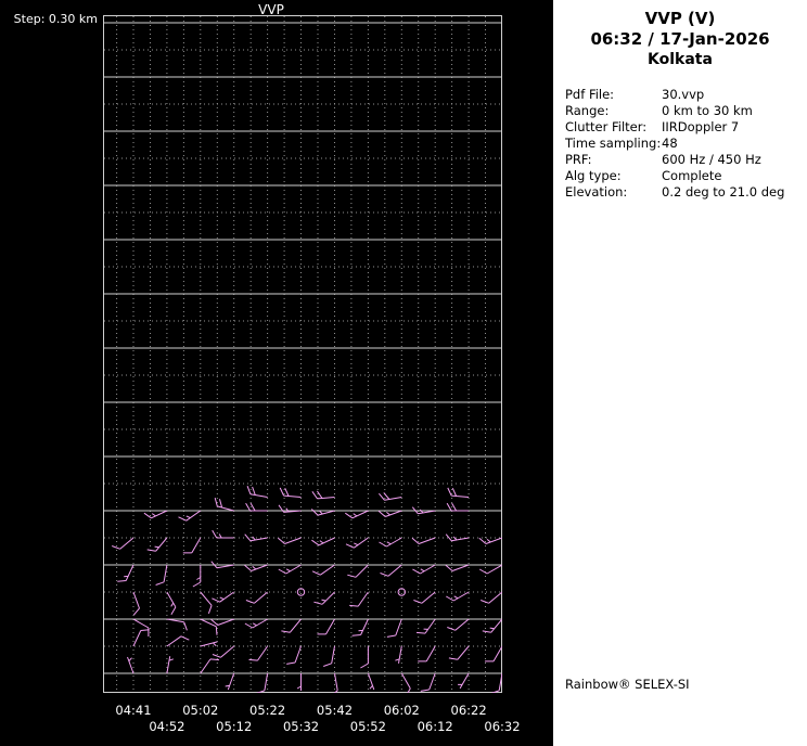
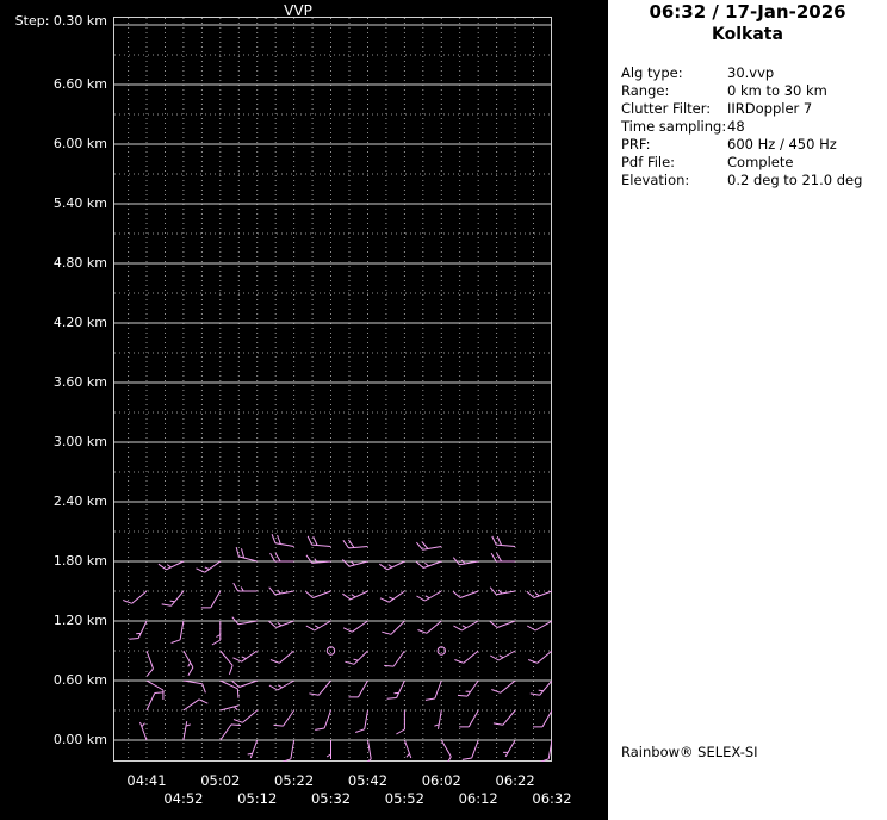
  VVP
  Step: 0.30 km
+ 6.60 km
+ 6.00 km
+ 5.40 km
+ 4.80 km
+ 4.20 km
+ 3.60 km
+ 3.00 km
+ 2.40 km
+ 1.80 km
+ 1.20 km
+ 0.60 km
+ 0.00 km
  04:41
  04:52
  05:02
  05:12
  05:22
  05:32
  05:42
  05:52
  06:02
  06:12
  06:22
  06:32
- VVP (V)
  06:32 / 17-Jan-2026
  Kolkata
- Pdf File: 30.vvp
+ Alg type: 30.vvp
  Range: 0 km to 30 km
  Clutter Filter: IIRDoppler 7
  Time sampling:48
  PRF: 600 Hz / 450 Hz
- Alg type: Complete
+ Pdf File: Complete
  Elevation: 0.2 deg to 21.0 deg
  Rainbow® SELEX-SI
